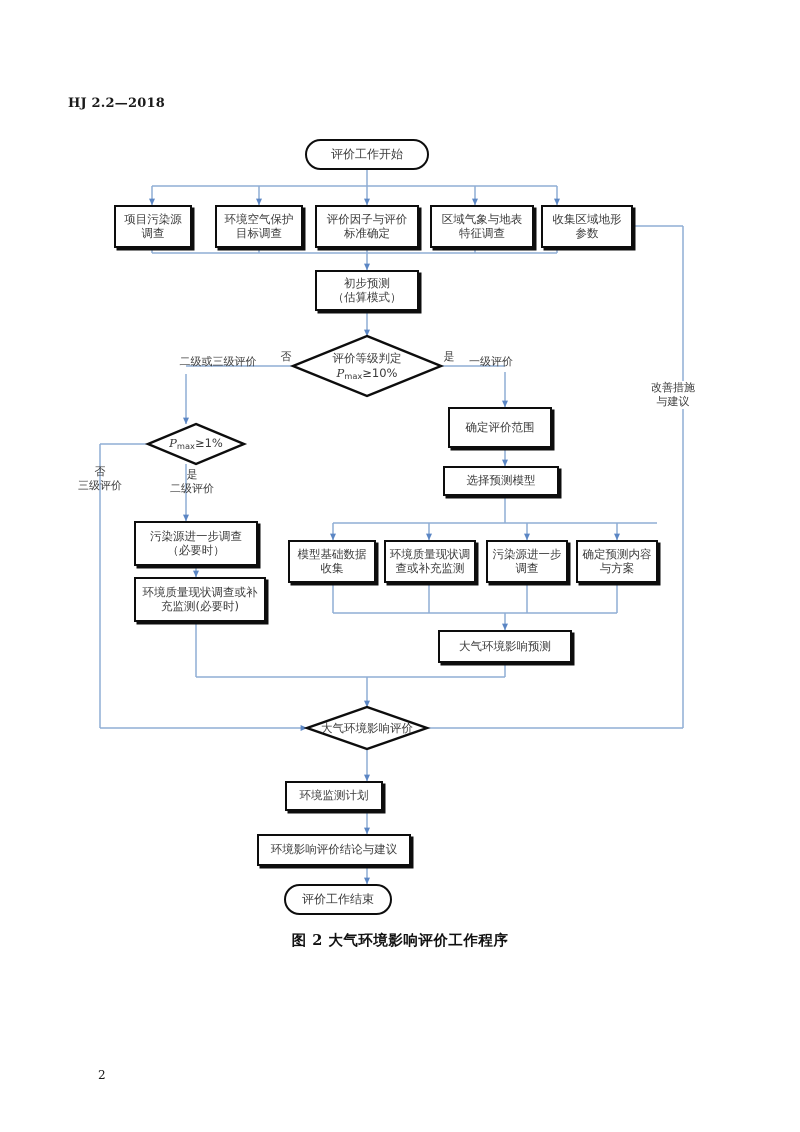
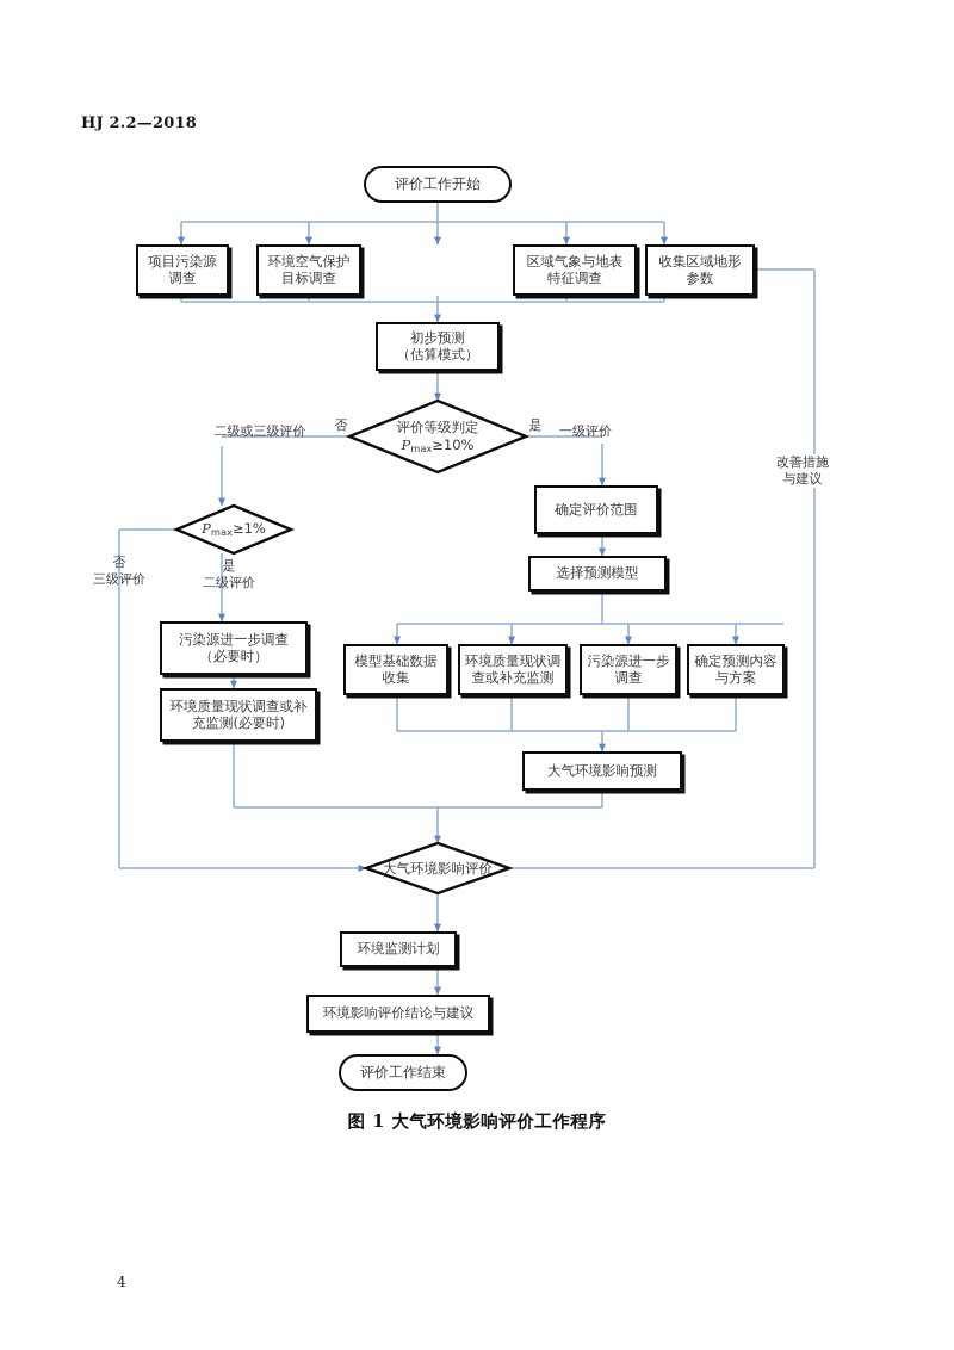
  HJ 2.2—2018
  评价工作开始
  项目污染源
  调查
  环境空气保护
  目标调查
- 评价因子与评价
- 标准确定
  区域气象与地表
  特征调查
  收集区域地形
  参数
  初步预测
  （估算模式）
  评价等级判定
  Pmax≥10%
  Pmax≥1%
  否
  二级或三级评价
  是
  一级评价
  否
  三级评价
  是
  二级评价
  改善措施
  与建议
  污染源进一步调查
  （必要时）
  环境质量现状调查或补
  充监测(必要时)
  确定评价范围
  选择预测模型
  模型基础数据
  收集
  环境质量现状调
  查或补充监测
  污染源进一步
  调查
  确定预测内容
  与方案
  大气环境影响预测
  大气环境影响评价
  环境监测计划
  环境影响评价结论与建议
  评价工作结束
- 图 2 大气环境影响评价工作程序
+ 图 1 大气环境影响评价工作程序
- 2
+ 4
